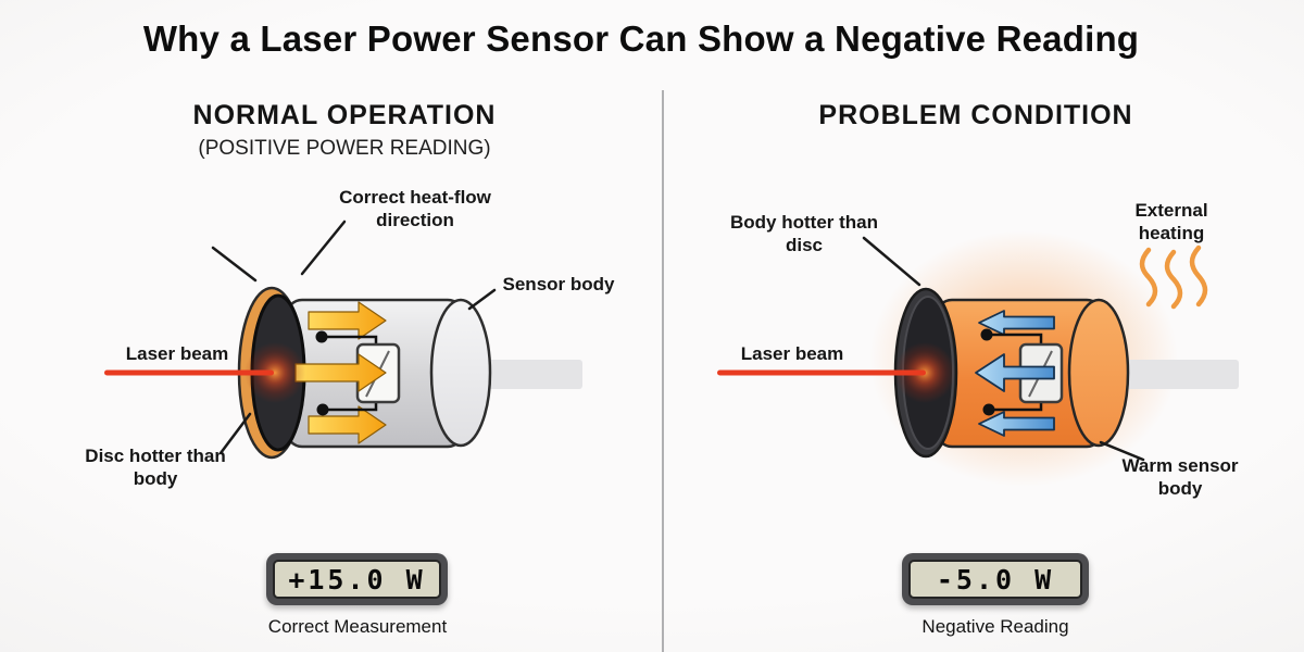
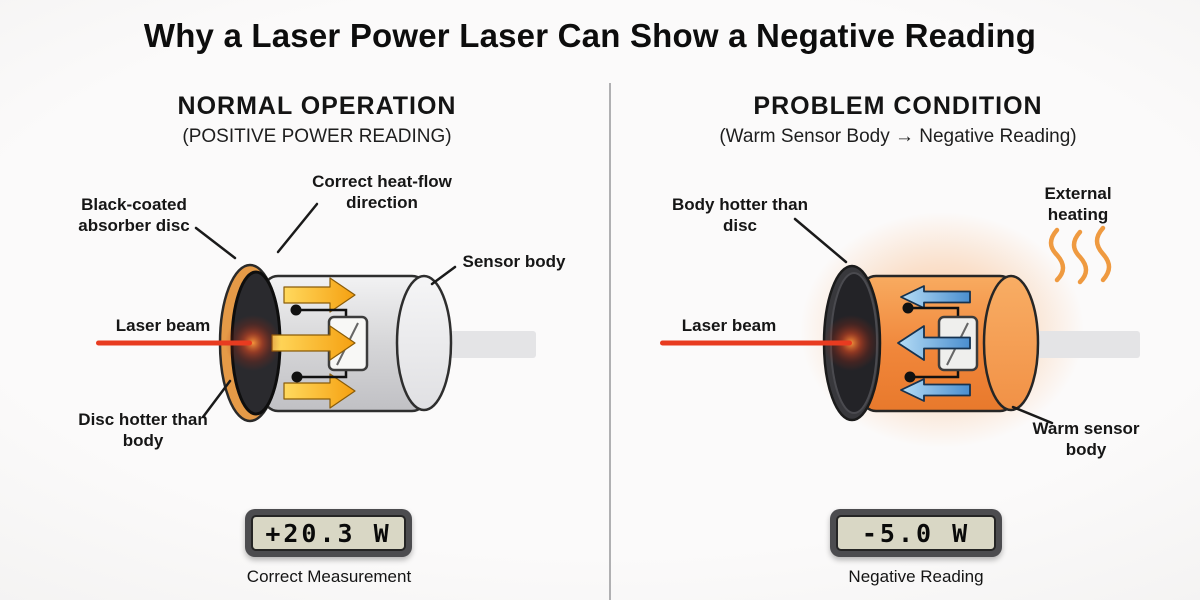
- Why a Laser Power Sensor Can Show a Negative Reading
+ Why a Laser Power Laser Can Show a Negative Reading
  NORMAL OPERATION
  (POSITIVE POWER READING)
  PROBLEM CONDITION
+ (Warm Sensor Body → Negative Reading)
+ Black-coated
+ absorber disc
  Correct heat-flow
  direction
  Sensor body
  Laser beam
  Disc hotter than
  body
  Body hotter than
  disc
  External
  heating
  Laser beam
  Warm sensor
  body
- +15.0 W
+ +20.3 W
  Correct Measurement
  -5.0 W
  Negative Reading
